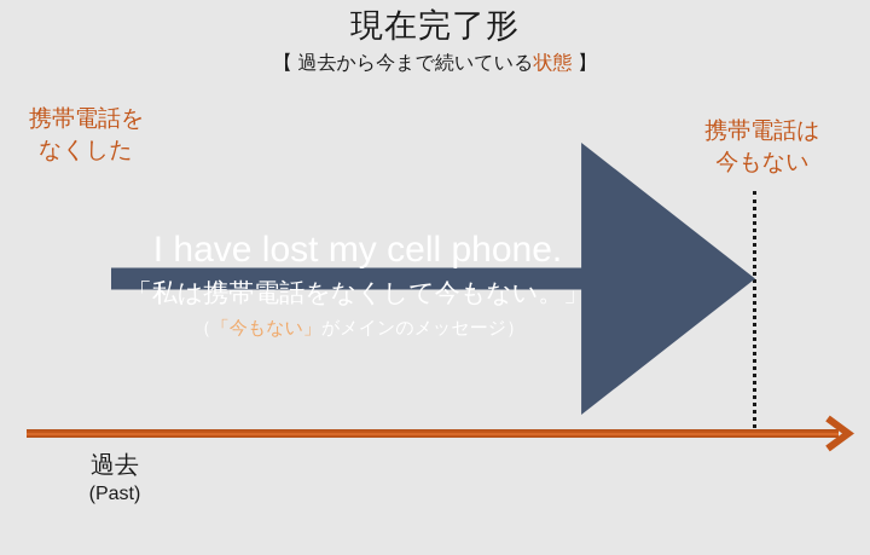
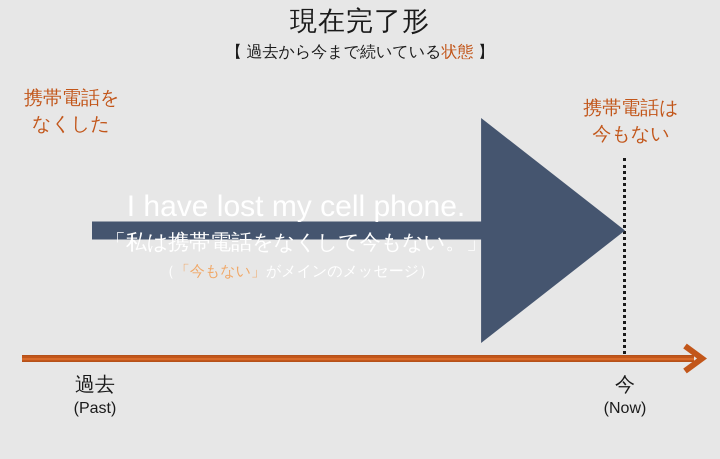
  現在完了形
  【 過去から今まで続いている状態 】
  携帯電話を
  なくした
  携帯電話は
  今もない
  I have lost my cell phone.
  「私は携帯電話をなくして今もない。」
  （「今もない」がメインのメッセージ）
  過去
  (Past)
+ 今
+ (Now)
